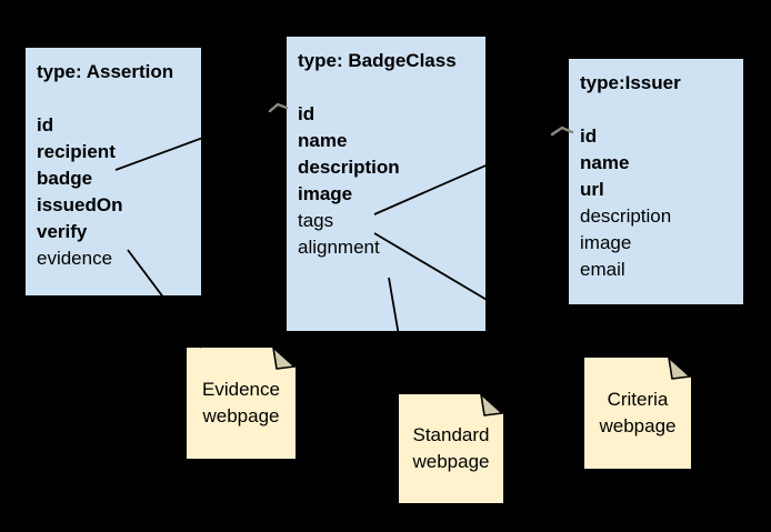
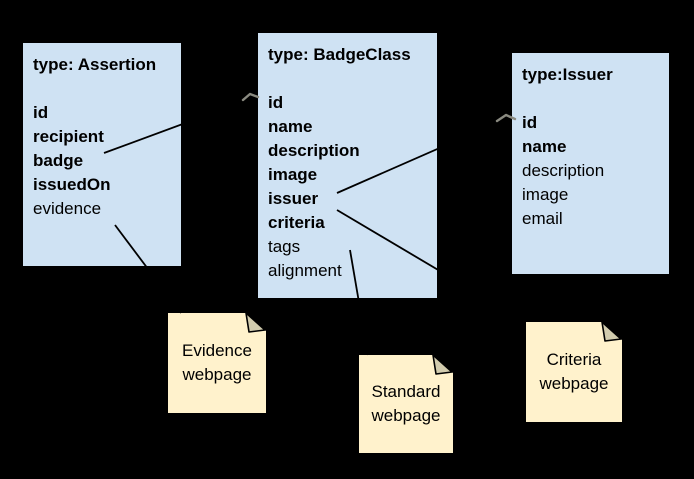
  type: Assertion
  id
  recipient
  badge
  issuedOn
- verify
  evidence
  type: BadgeClass
  id
  name
  description
  image
+ issuer
+ criteria
  tags
  alignment
  type:Issuer
  id
  name
- url
  description
  image
  email
  Evidence webpage
  Standard webpage
  Criteria webpage
